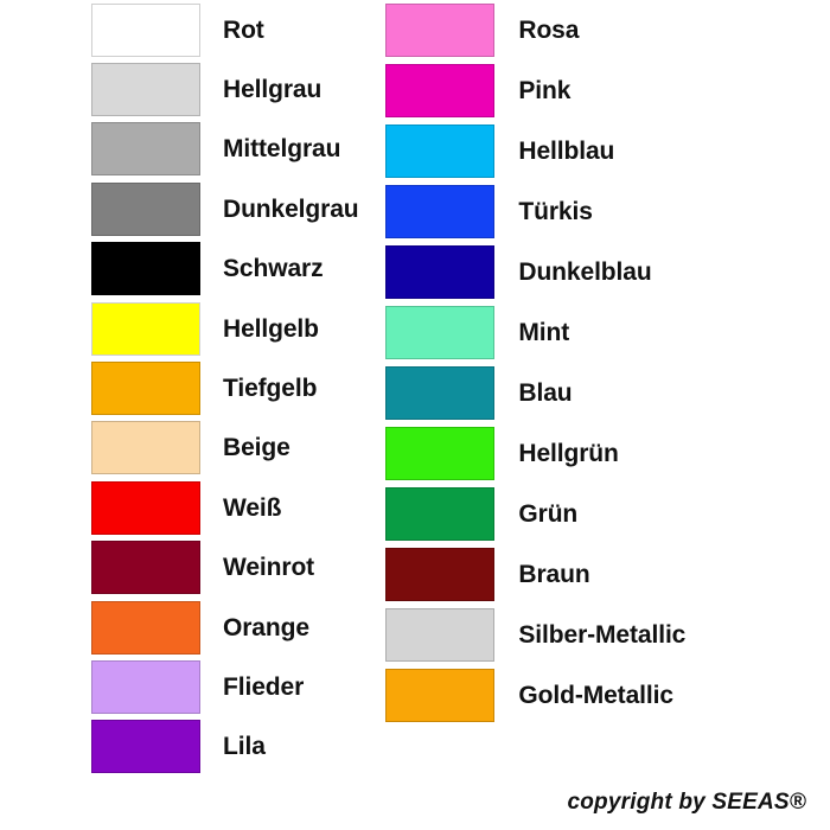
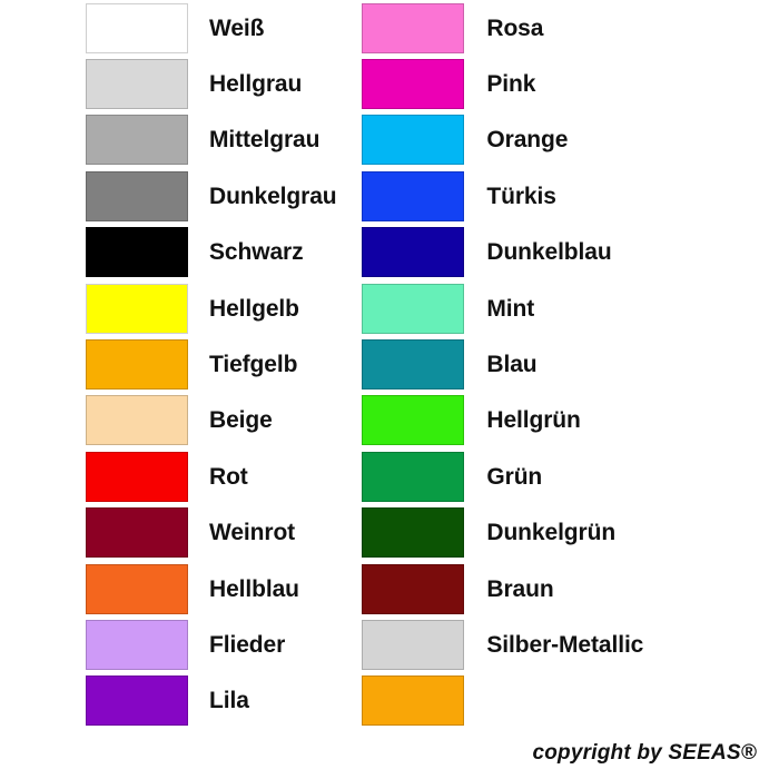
- Rot
+ Weiß
  Hellgrau
  Mittelgrau
  Dunkelgrau
  Schwarz
  Hellgelb
  Tiefgelb
  Beige
- Weiß
+ Rot
  Weinrot
- Orange
+ Hellblau
  Flieder
  Lila
  Rosa
  Pink
- Hellblau
+ Orange
  Türkis
  Dunkelblau
  Mint
  Blau
  Hellgrün
  Grün
+ Dunkelgrün
  Braun
  Silber-Metallic
- Gold-Metallic
  copyright by SEEAS®
